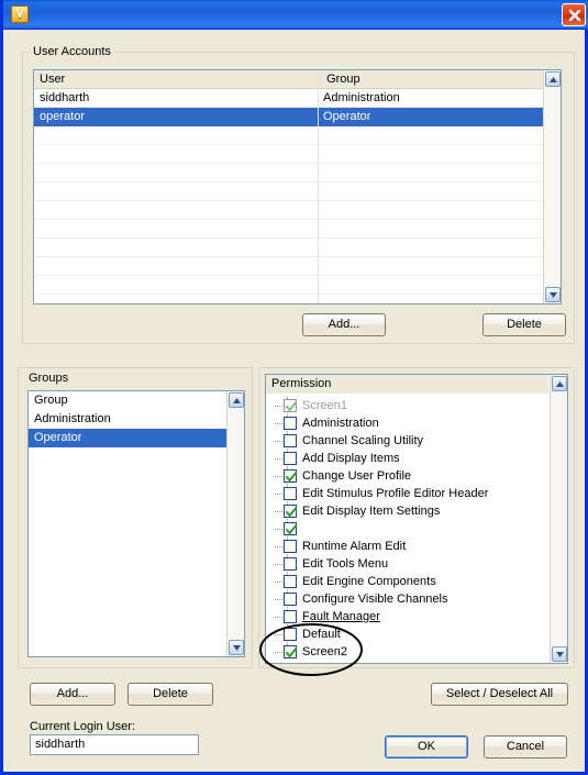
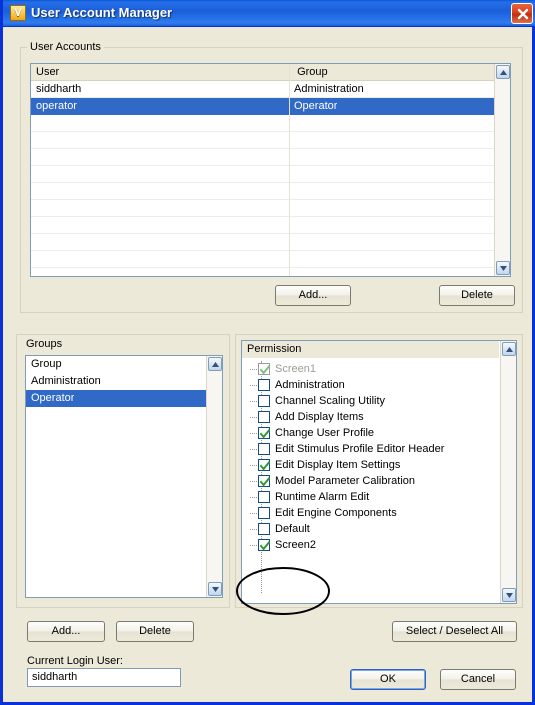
  V
+ User Account Manager
  User Accounts
  User Group
  siddharth Administration
  operator Operator
  Add...
  Delete
  Groups
  Group
  Administration
  Operator
  Permission
  Screen1
  Administration
  Channel Scaling Utility
  Add Display Items
  Change User Profile
  Edit Stimulus Profile Editor Header
  Edit Display Item Settings
+ Model Parameter Calibration
  Runtime Alarm Edit
- Edit Tools Menu
  Edit Engine Components
- Configure Visible Channels
- Fault Manager
  Default
  Screen2
  Add...
  Delete
  Select / Deselect All
  Current Login User:
  siddharth
  OK
  Cancel
